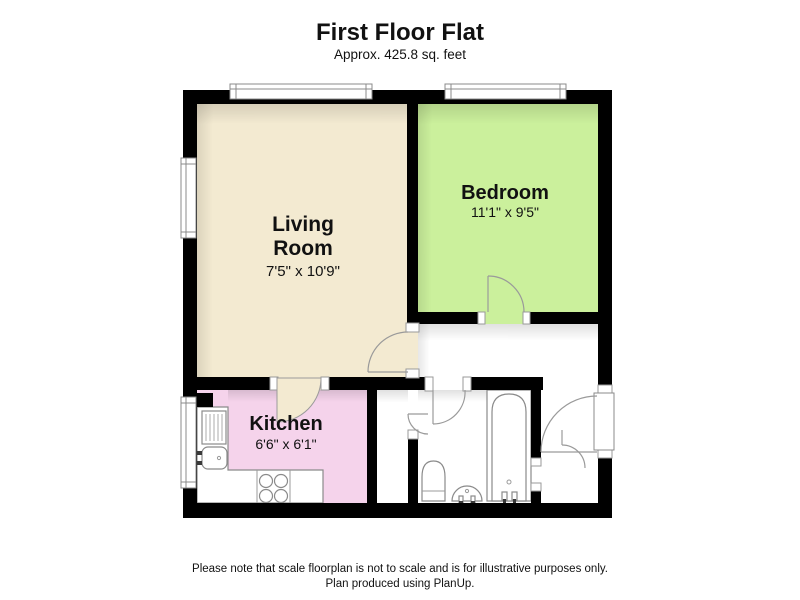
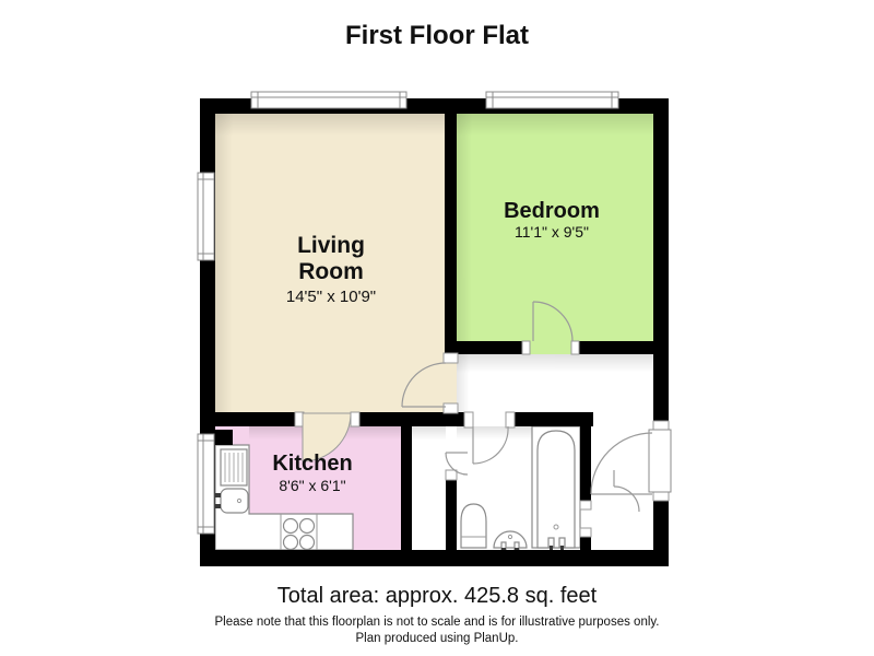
  First Floor Flat
- Approx. 425.8 sq. feet
  Living
  Room
- 7'5" x 10'9"
+ 14'5" x 10'9"
  Bedroom
  11'1" x 9'5"
  Kitchen
- 6'6" x 6'1"
+ 8'6" x 6'1"
+ Total area: approx. 425.8 sq. feet
- Please note that scale floorplan is not to scale and is for illustrative purposes only.
+ Please note that this floorplan is not to scale and is for illustrative purposes only.
  Plan produced using PlanUp.
